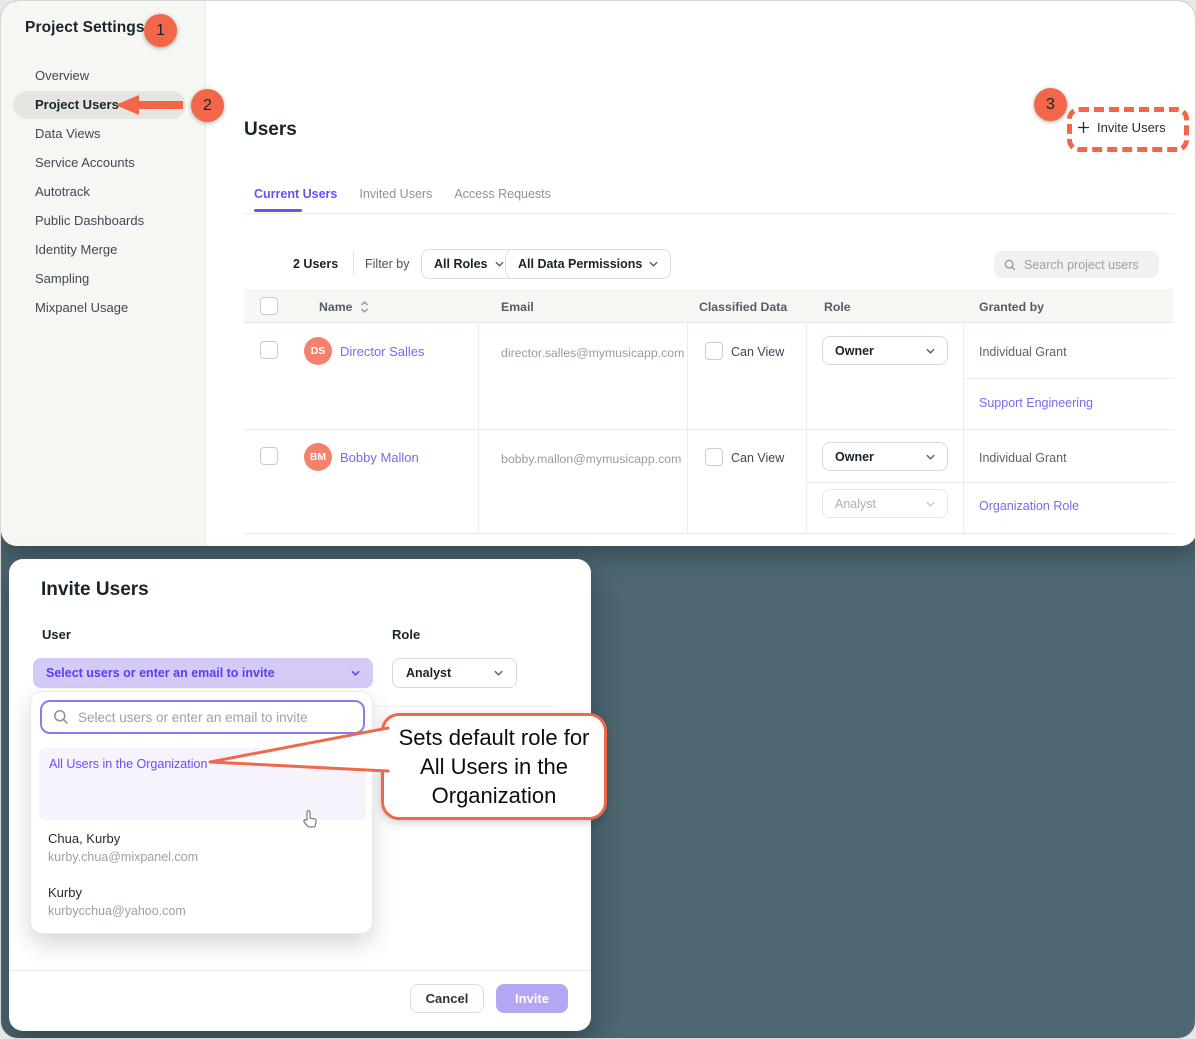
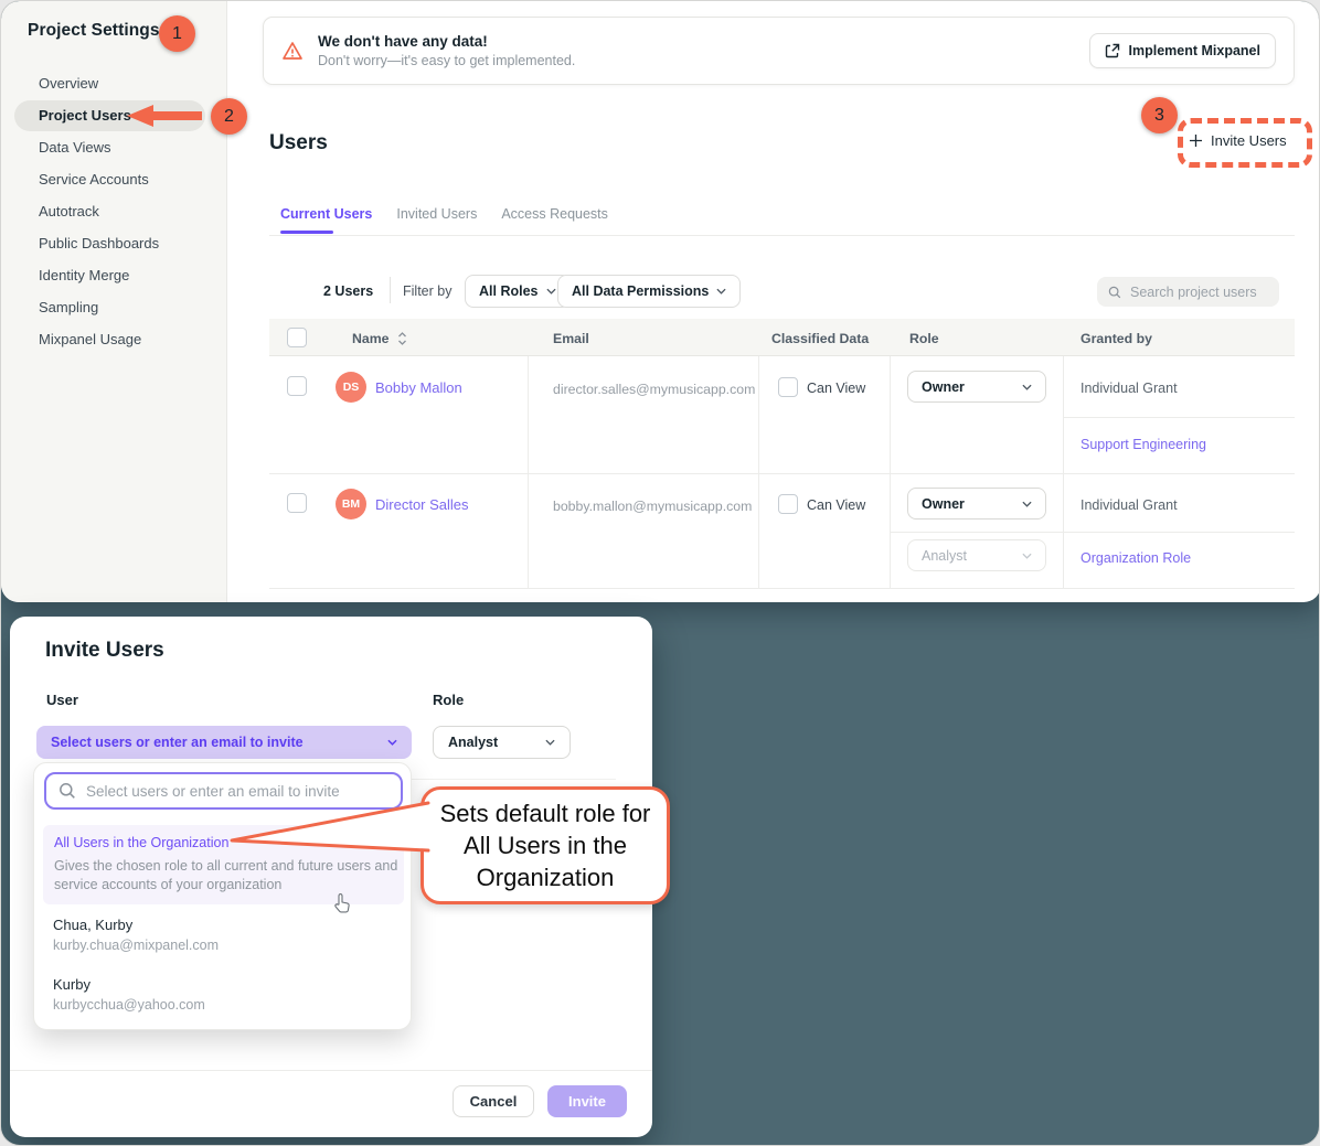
  Project Settings
  Overview
  Project Users
  Data Views
  Service Accounts
  Autotrack
  Public Dashboards
  Identity Merge
  Sampling
  Mixpanel Usage
+ We don't have any data!
+ Don't worry—it's easy to get implemented.
+ Implement Mixpanel
  Users
  Invite Users
  Current Users
  Invited Users
  Access Requests
  2 Users
  Filter by
  All Roles
  All Data Permissions
  Search project users
  Name
  Email
  Classified Data
  Role
  Granted by
  DS
- Director Salles
+ Bobby Mallon
  director.salles@mymusicapp.com
  Can View
  Owner
  Individual Grant
  Support Engineering
  BM
- Bobby Mallon
+ Director Salles
  bobby.mallon@mymusicapp.com
  Can View
  Owner
  Individual Grant
  Analyst
  Organization Role
  1
  2
  3
  Invite Users
  User
  Role
  Select users or enter an email to invite
  Analyst
  Select users or enter an email to invite
  All Users in the Organization
+ Gives the chosen role to all current and future users and service accounts of your organization
  Chua, Kurby
  kurby.chua@mixpanel.com
  Kurby
  kurbycchua@yahoo.com
  Cancel
  Invite
  Sets default role for All Users in the Organization
